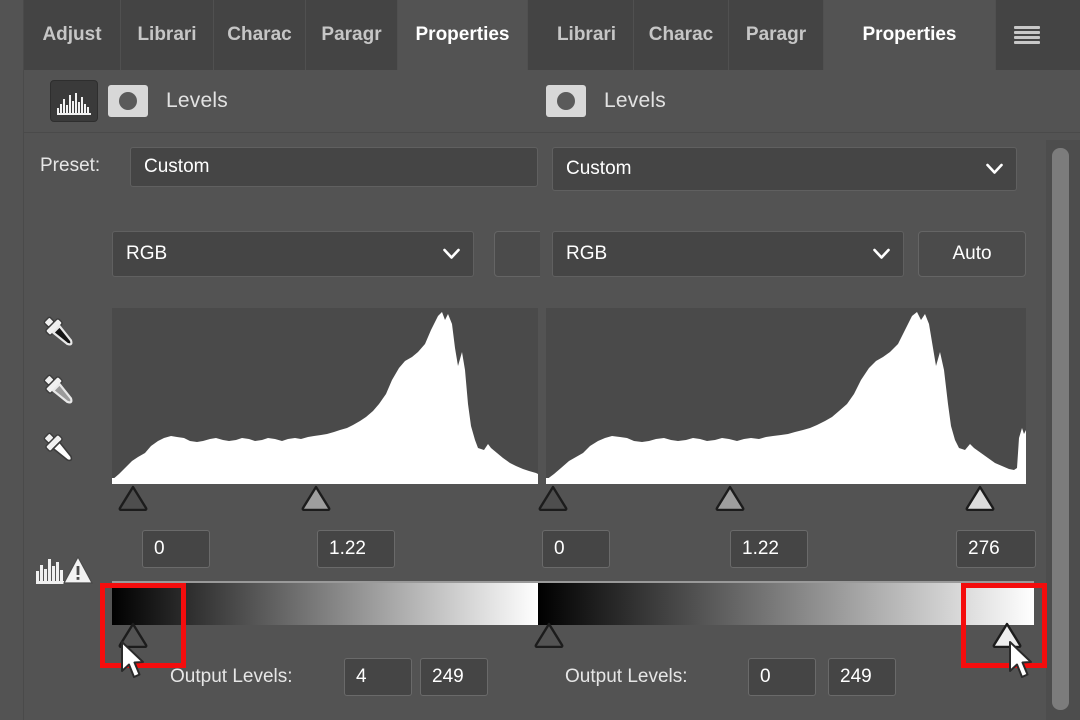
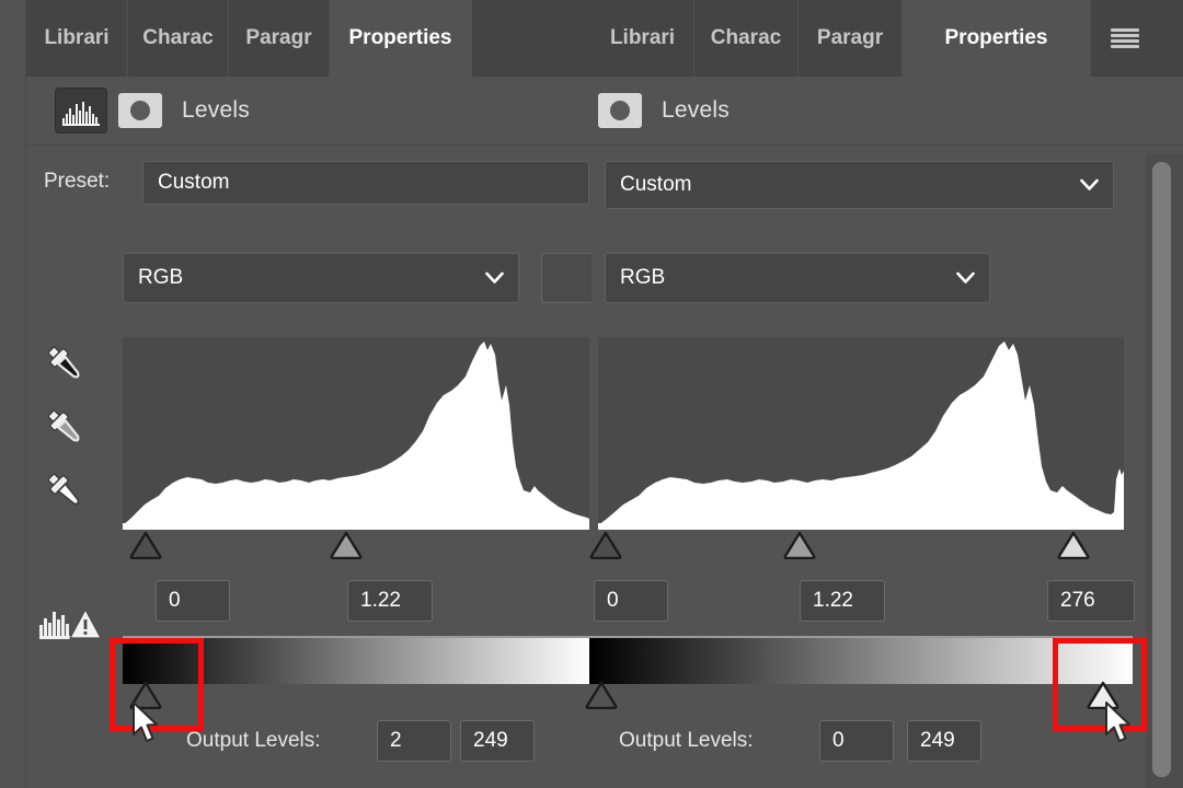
- Adjust
  Librari
  Charac
  Paragr
  Properties
  Levels
  Preset:
  Custom
  RGB
  0
  1.22
  Output Levels:
- 4
+ 2
  249
  Librari
  Charac
  Paragr
  Properties
  Levels
  Custom
  RGB
- Auto
  0
  1.22
  276
  Output Levels:
  0
  249
